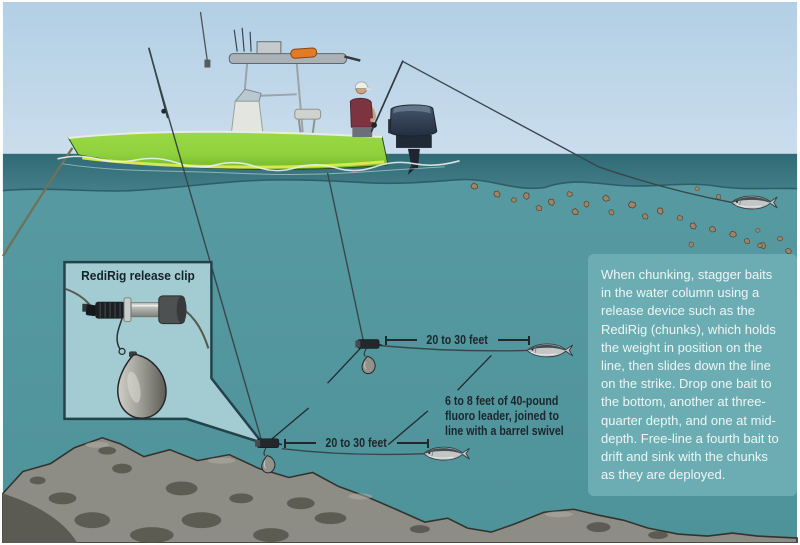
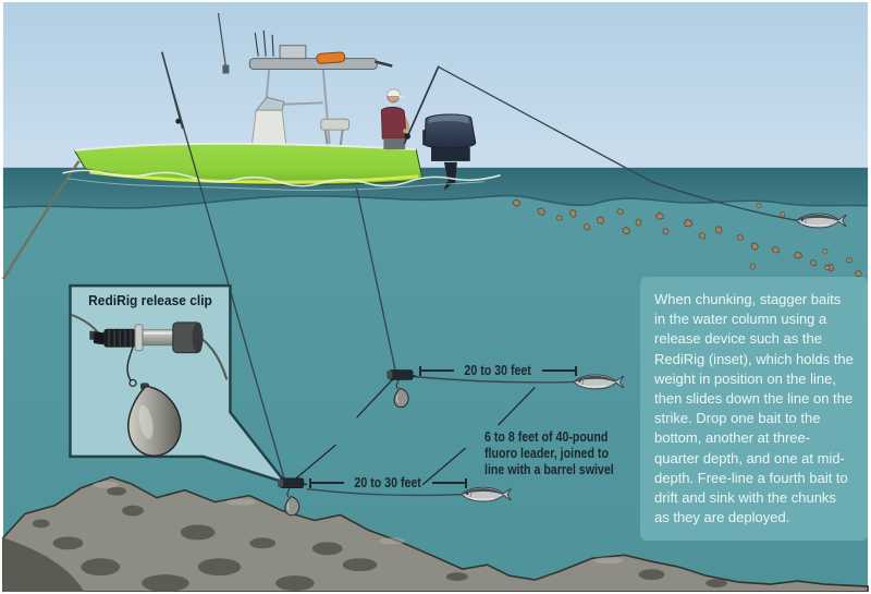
  RediRig release clip
  20 to 30 feet
  20 to 30 feet
  6 to 8 feet of 40-pound
  fluoro leader, joined to
  line with a barrel swivel
- When chunking, stagger baits in the water column using a release device such as the RediRig (chunks), which holds the weight in position on the line, then slides down the line on the strike. Drop one bait to the bottom, another at three-quarter depth, and one at mid-depth. Free-line a fourth bait to drift and sink with the chunks as they are deployed.
+ When chunking, stagger baits in the water column using a release device such as the RediRig (inset), which holds the weight in position on the line, then slides down the line on the strike. Drop one bait to the bottom, another at three-quarter depth, and one at mid-depth. Free-line a fourth bait to drift and sink with the chunks as they are deployed.
